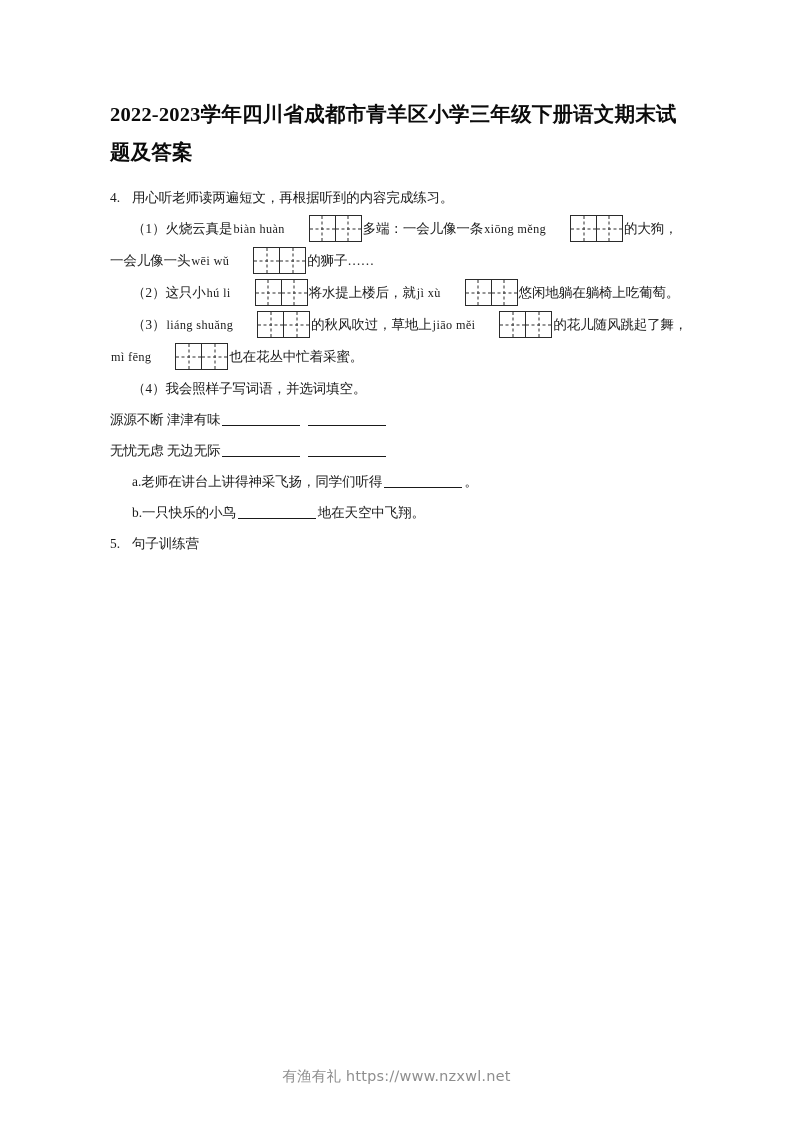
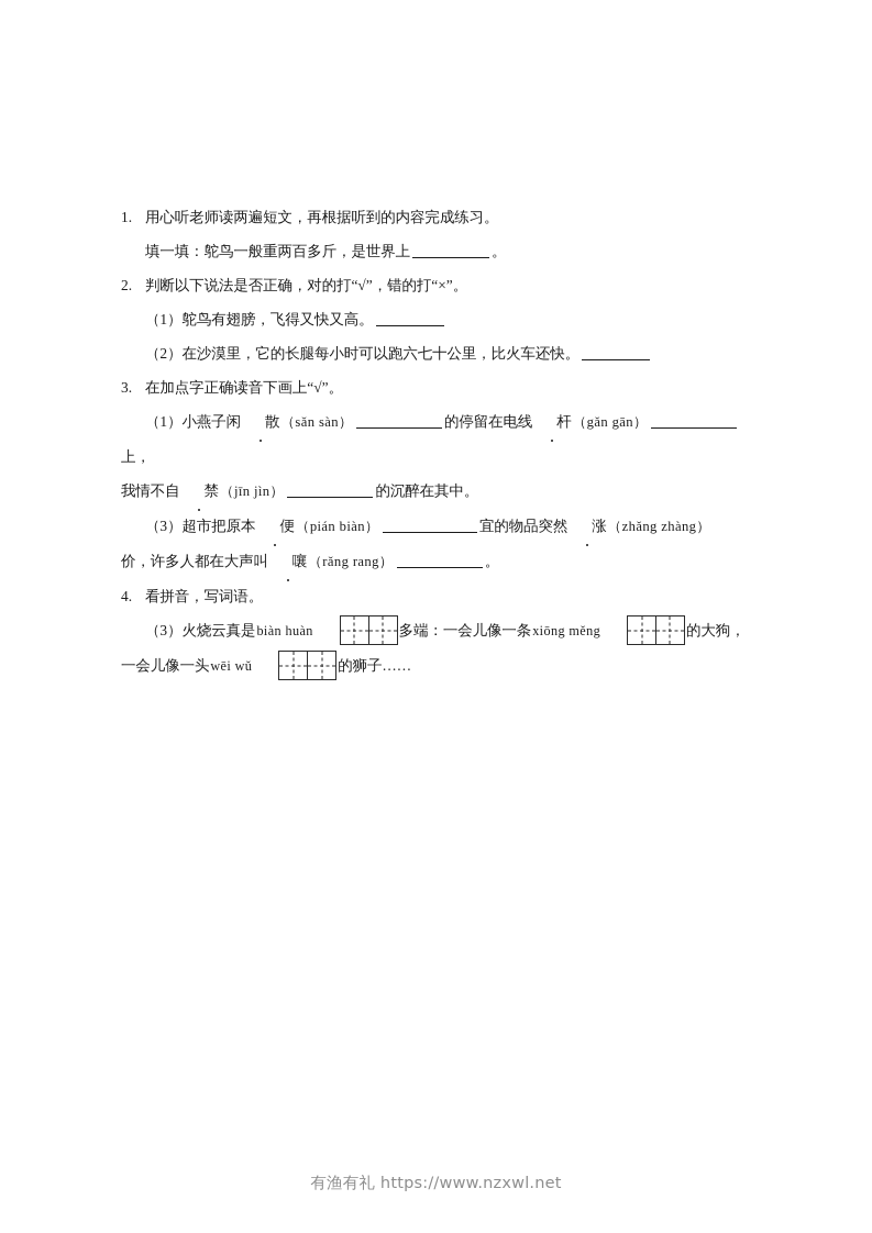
- 2022-2023学年四川省成都市青羊区小学三年级下册语文期末试题及答案
- 4. 用心听老师读两遍短文，再根据听到的内容完成练习。
+ 1. 用心听老师读两遍短文，再根据听到的内容完成练习。
+ 填一填：鸵鸟一般重两百多斤，是世界上 。
+ 2. 判断以下说法是否正确，对的打“√”，错的打“×”。
+ （1）鸵鸟有翅膀，飞得又快又高。
+ （2）在沙漠里，它的长腿每小时可以跑六七十公里，比火车还快。
+ 3. 在加点字正确读音下画上“√”。
+ （1）小燕子闲 散（sǎn sàn） 的停留在电线 杆（gǎn gān）上，我情不自 禁（jīn jìn） 的沉醉在其中。
+ （3）超市把原本 便（pián biàn） 宜的物品突然 涨（zhǎng zhàng）价，许多人都在大声叫 嚷（rǎng rang） 。
+ 4. 看拼音，写词语。
- （1）火烧云真是biàn huàn 多端：一会儿像一条xiōng měng 的大狗，一会儿像一头wēi wǔ 的狮子……
+ （3）火烧云真是biàn huàn 多端：一会儿像一条xiōng měng 的大狗，一会儿像一头wēi wǔ 的狮子……
- （2）这只小hú li 将水提上楼后，就jì xù 悠闲地躺在躺椅上吃葡萄。
- （3）liáng shuǎng 的秋风吹过，草地上jiāo měi 的花儿随风跳起了舞，mì fēng 也在花丛中忙着采蜜。
- （4）我会照样子写词语，并选词填空。
- 源源不断 津津有味
- 无忧无虑 无边无际
- a.老师在讲台上讲得神采飞扬，同学们听得 。
- b.一只快乐的小鸟 地在天空中飞翔。
- 5. 句子训练营
  有渔有礼 https://www.nzxwl.net
